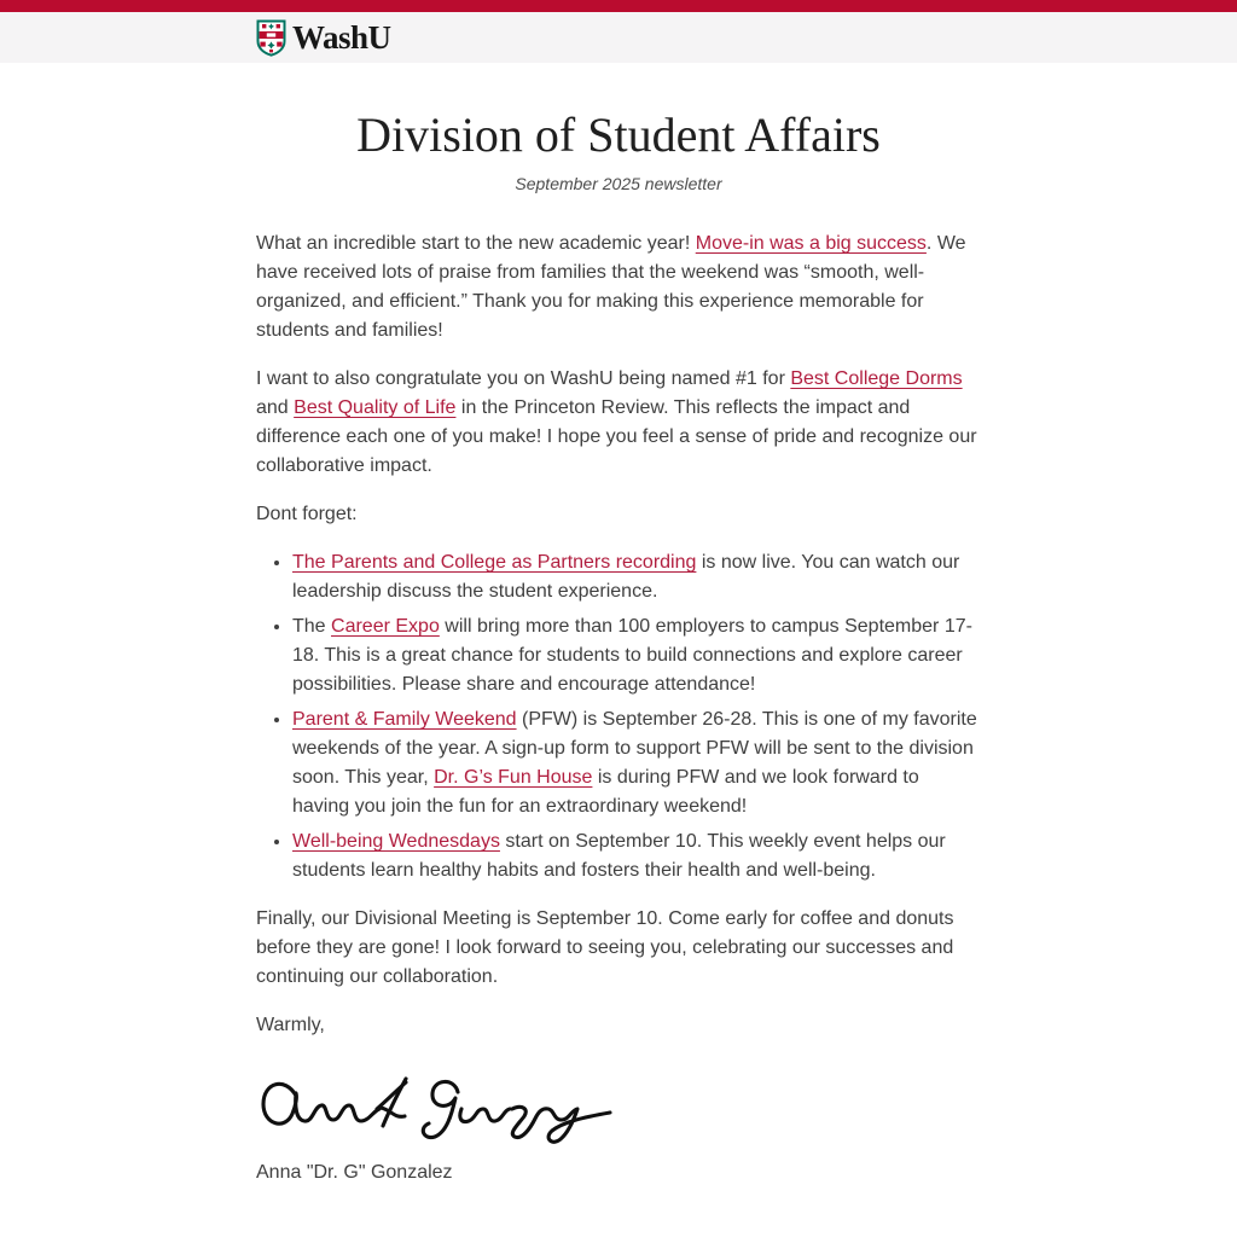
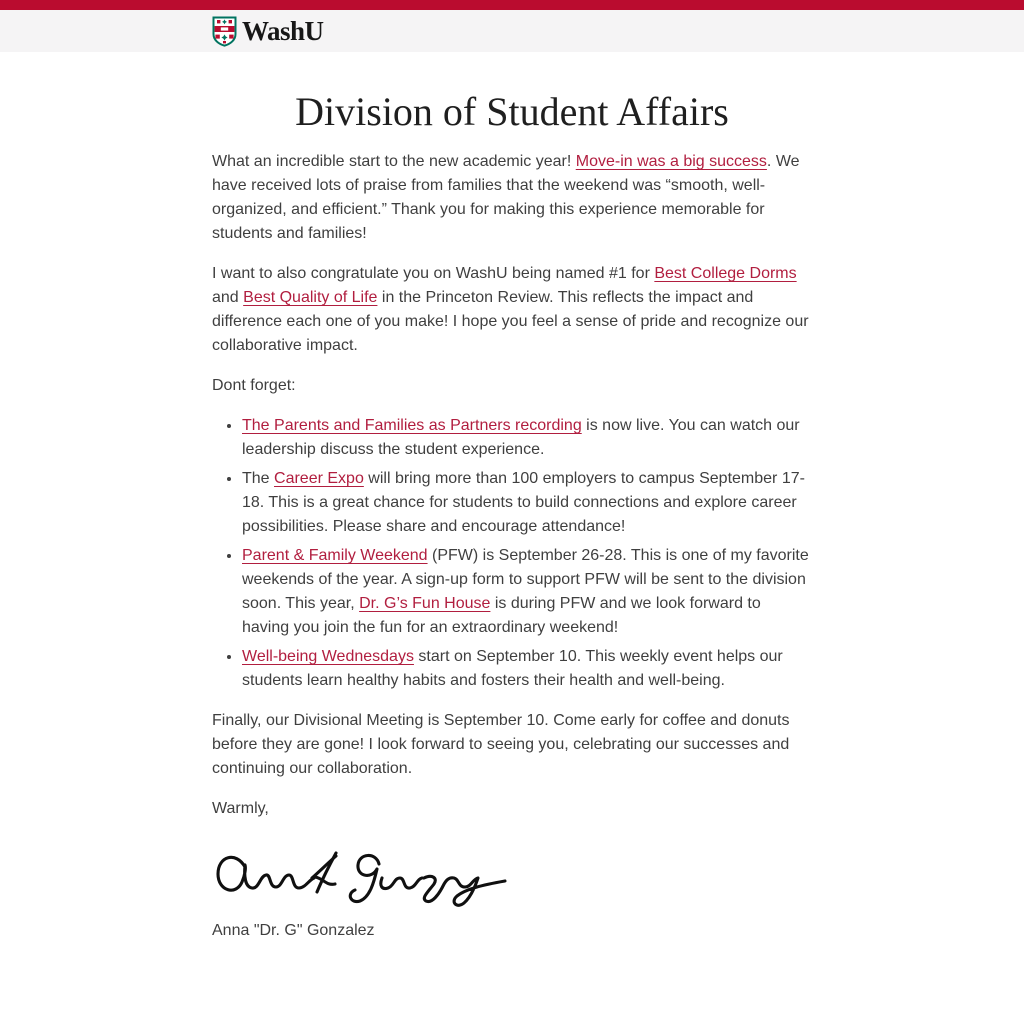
  WashU
  Division of Student Affairs
- September 2025 newsletter
  What an incredible start to the new academic year! Move-in was a big success. We have received lots of praise from families that the weekend was “smooth, well-organized, and efficient.” Thank you for making this experience memorable for students and families!
  I want to also congratulate you on WashU being named #1 for Best College Dorms and Best Quality of Life in the Princeton Review. This reflects the impact and difference each one of you make! I hope you feel a sense of pride and recognize our collaborative impact.
  Dont forget:
- The Parents and College as Partners recording is now live. You can watch our leadership discuss the student experience.
+ The Parents and Families as Partners recording is now live. You can watch our leadership discuss the student experience.
  The Career Expo will bring more than 100 employers to campus September 17-18. This is a great chance for students to build connections and explore career possibilities. Please share and encourage attendance!
  Parent & Family Weekend (PFW) is September 26-28. This is one of my favorite weekends of the year. A sign-up form to support PFW will be sent to the division soon. This year, Dr. G’s Fun House is during PFW and we look forward to having you join the fun for an extraordinary weekend!
  Well-being Wednesdays start on September 10. This weekly event helps our students learn healthy habits and fosters their health and well-being.
  Finally, our Divisional Meeting is September 10. Come early for coffee and donuts before they are gone! I look forward to seeing you, celebrating our successes and continuing our collaboration.
  Warmly,
  Anna "Dr. G" Gonzalez
